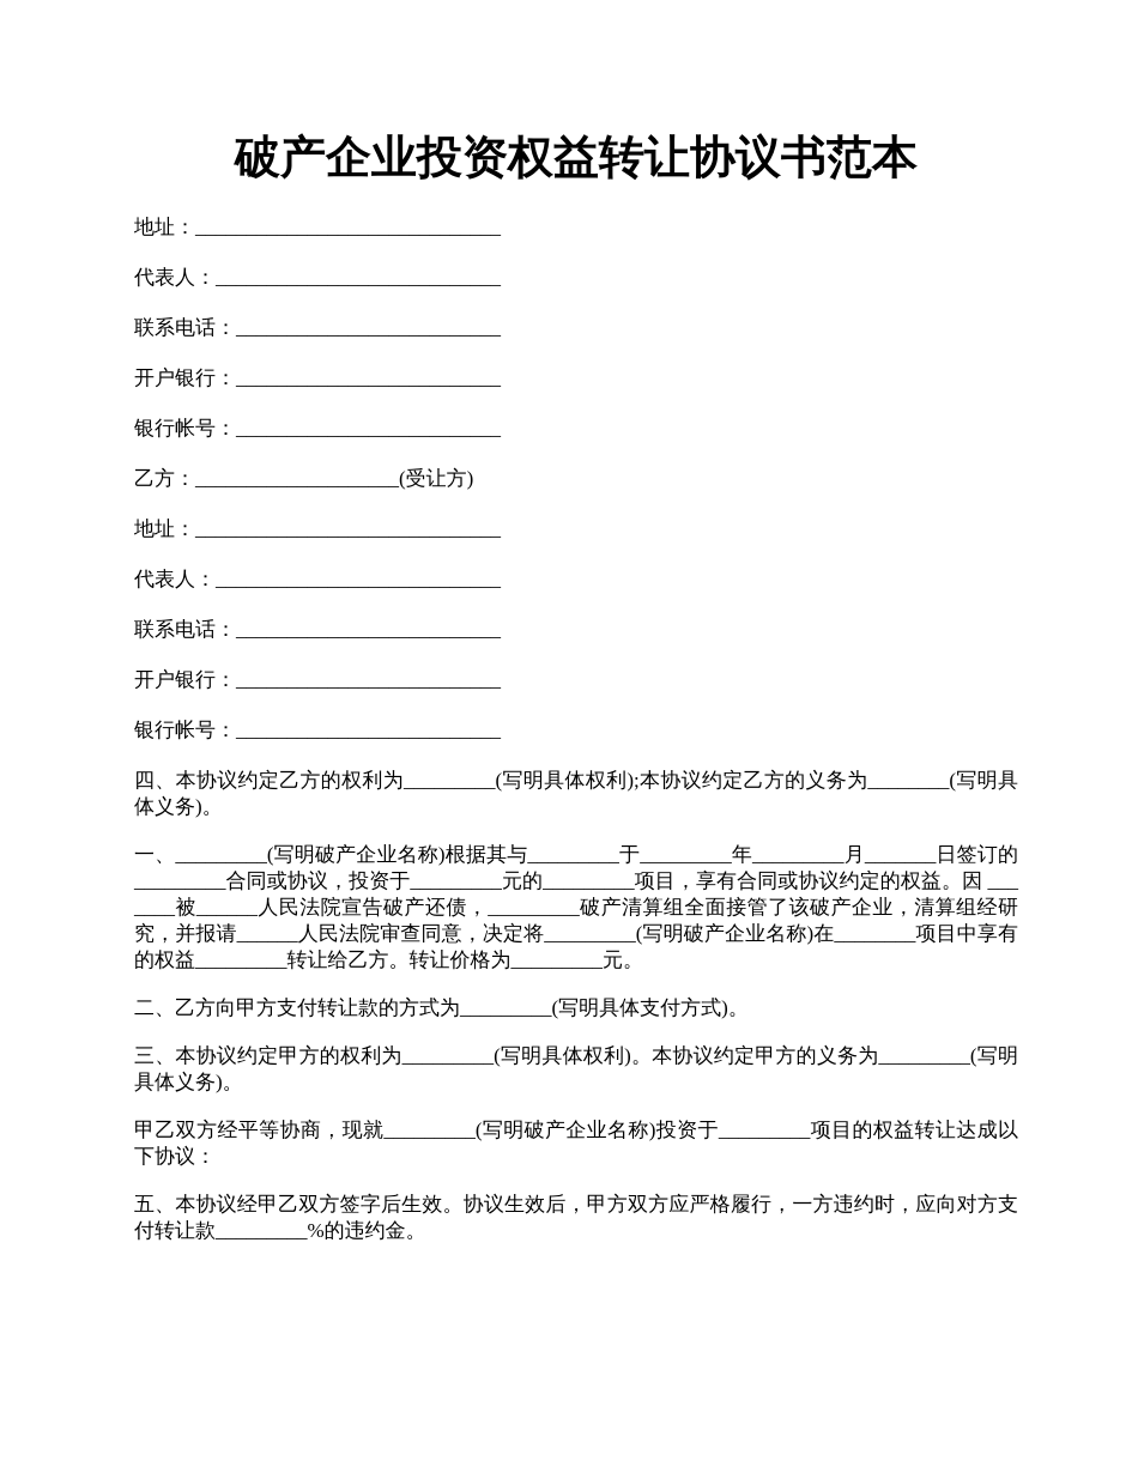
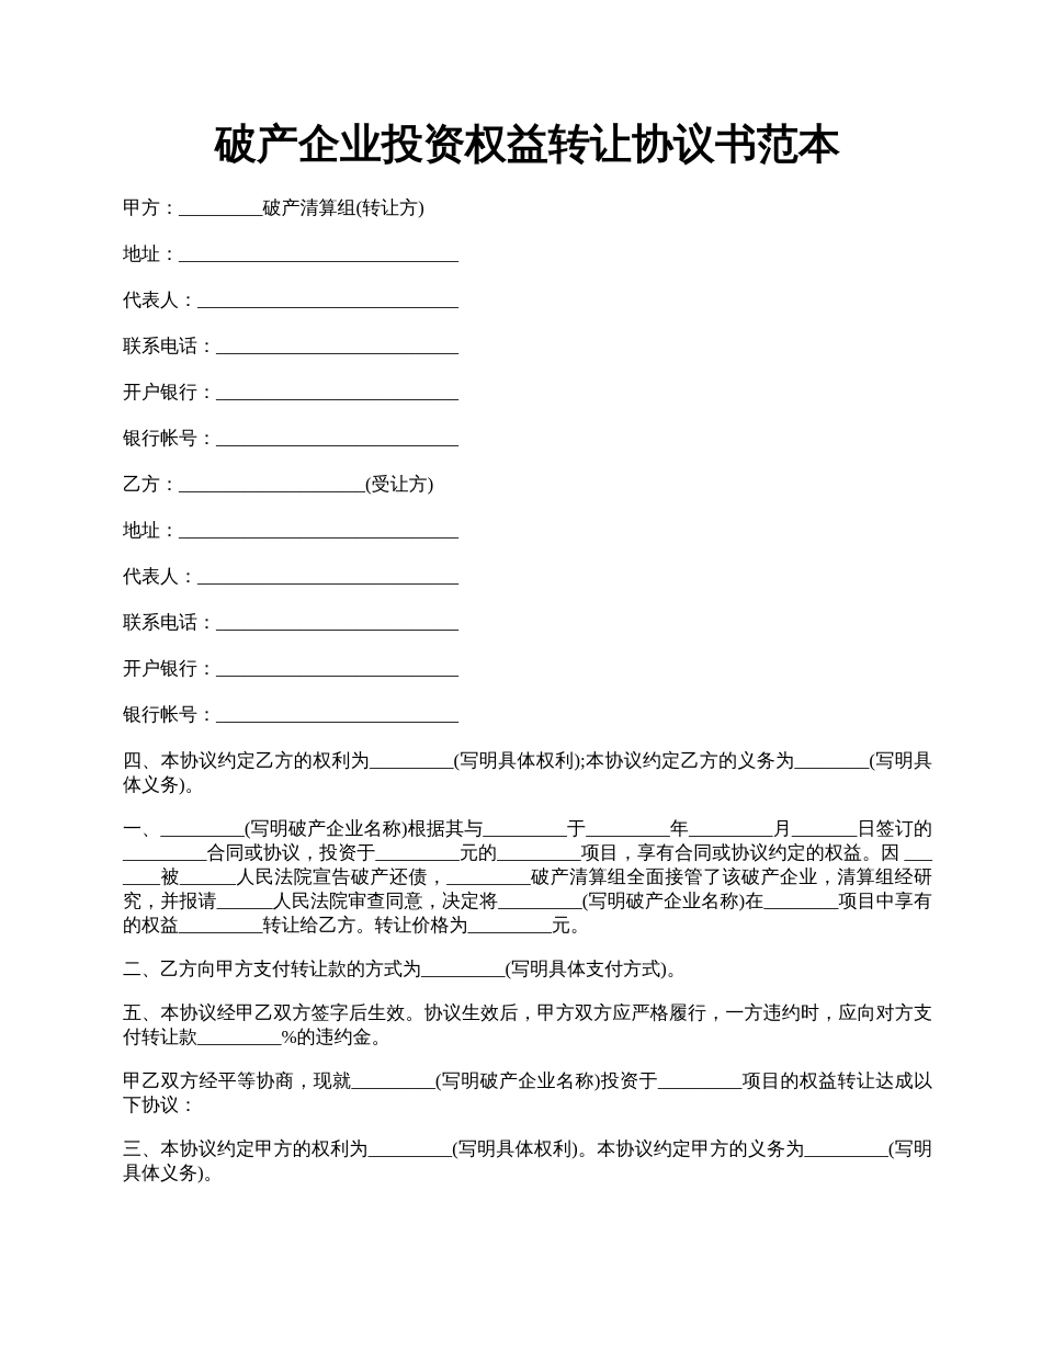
  破产企业投资权益转让协议书范本
+ 甲方：_________破产清算组(转让方)
  地址：______________________________
  代表人：____________________________
  联系电话：__________________________
  开户银行：__________________________
  银行帐号：__________________________
  乙方：____________________(受让方)
  地址：______________________________
  代表人：____________________________
  联系电话：__________________________
  开户银行：__________________________
  银行帐号：__________________________
  四、本协议约定乙方的权利为_________(写明具体权利);本协议约定乙方的义务为________(写明具体义务)。
  一、_________(写明破产企业名称)根据其与_________于_________年_________月_______日签订的_________合同或协议，投资于_________元的_________项目，享有合同或协议约定的权益。因 _______被______人民法院宣告破产还债，_________破产清算组全面接管了该破产企业，清算组经研究，并报请______人民法院审查同意，决定将_________(写明破产企业名称)在________项目中享有的权益_________转让给乙方。转让价格为_________元。
  二、乙方向甲方支付转让款的方式为_________(写明具体支付方式)。
- 三、本协议约定甲方的权利为_________(写明具体权利)。本协议约定甲方的义务为_________(写明具体义务)。
+ 五、本协议经甲乙双方签字后生效。协议生效后，甲方双方应严格履行，一方违约时，应向对方支付转让款_________%的违约金。
  甲乙双方经平等协商，现就_________(写明破产企业名称)投资于_________项目的权益转让达成以下协议：
- 五、本协议经甲乙双方签字后生效。协议生效后，甲方双方应严格履行，一方违约时，应向对方支付转让款_________%的违约金。
+ 三、本协议约定甲方的权利为_________(写明具体权利)。本协议约定甲方的义务为_________(写明具体义务)。
